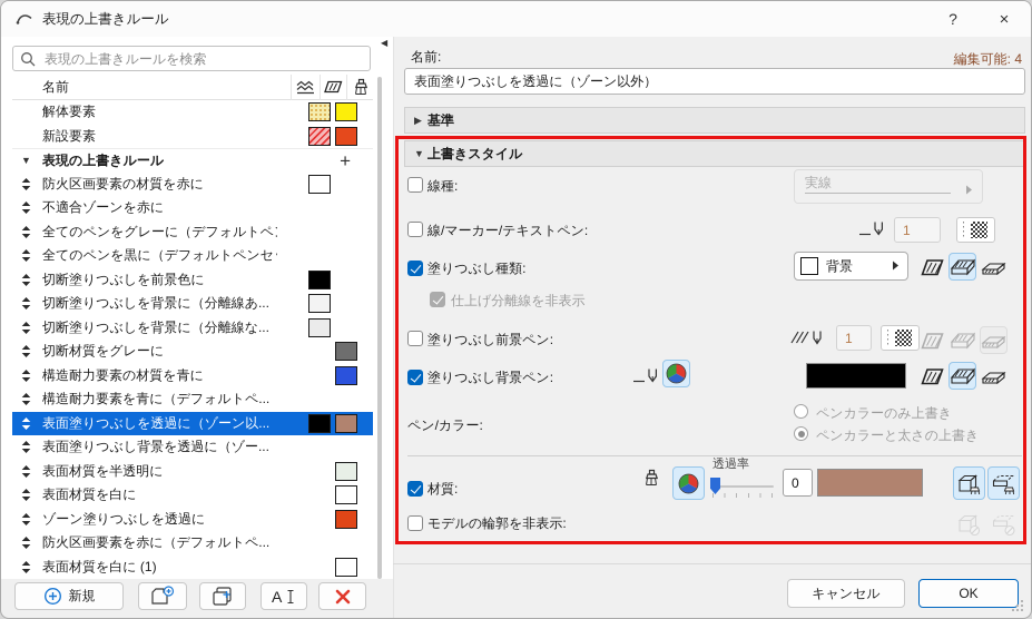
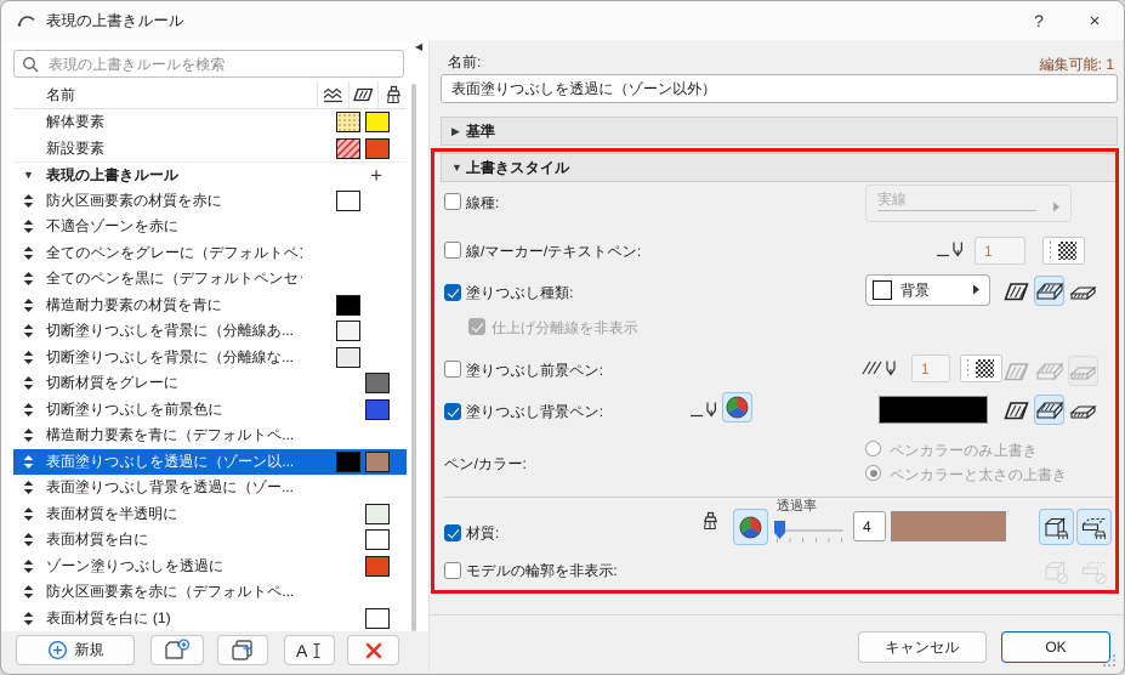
  表現の上書きルール
  ?
  ×
  表現の上書きルールを検索
  名前
  解体要素
  新設要素
  ▼
  表現の上書きルール
  +
  防火区画要素の材質を赤に
  不適合ゾーンを赤に
  全てのペンをグレーに（デフォルトペ
  全てのペンを黒に（デフォルトペンセ
- 切断塗りつぶしを前景色に
+ 構造耐力要素の材質を青に
  切断塗りつぶしを背景に（分離線あ...
  切断塗りつぶしを背景に（分離線な...
  切断材質をグレーに
- 構造耐力要素の材質を青に
+ 切断塗りつぶしを前景色に
  構造耐力要素を青に（デフォルトペ...
  表面塗りつぶしを透過に（ゾーン以...
  表面塗りつぶし背景を透過に（ゾー...
  表面材質を半透明に
  表面材質を白に
  ゾーン塗りつぶしを透過に
  防火区画要素を赤に（デフォルトペ...
  表面材質を白に (1)
  新規
  A
  ◀
  名前:
- 編集可能: 4
+ 編集可能: 1
  表面塗りつぶしを透過に（ゾーン以外）
  ▶
  基準
  ▼
  上書きスタイル
  線種:
  実線
  線/マーカー/テキストペン:
  1
  塗りつぶし種類:
  背景
  仕上げ分離線を非表示
  塗りつぶし前景ペン:
  1
  塗りつぶし背景ペン:
  ペン/カラー:
  ペンカラーのみ上書き
  ペンカラーと太さの上書き
  材質:
  透過率
- 0
+ 4
  モデルの輪郭を非表示:
  キャンセル
  OK
